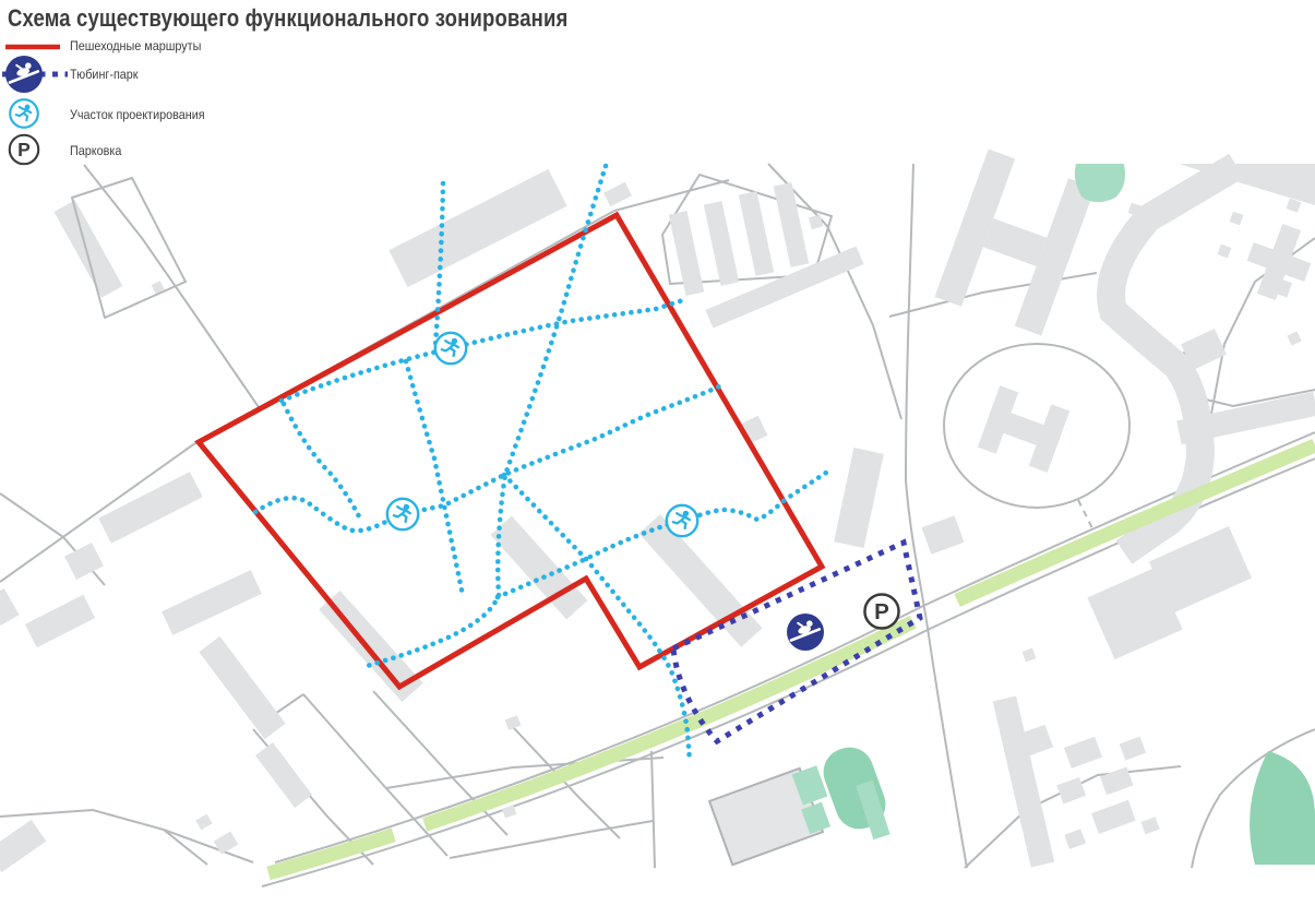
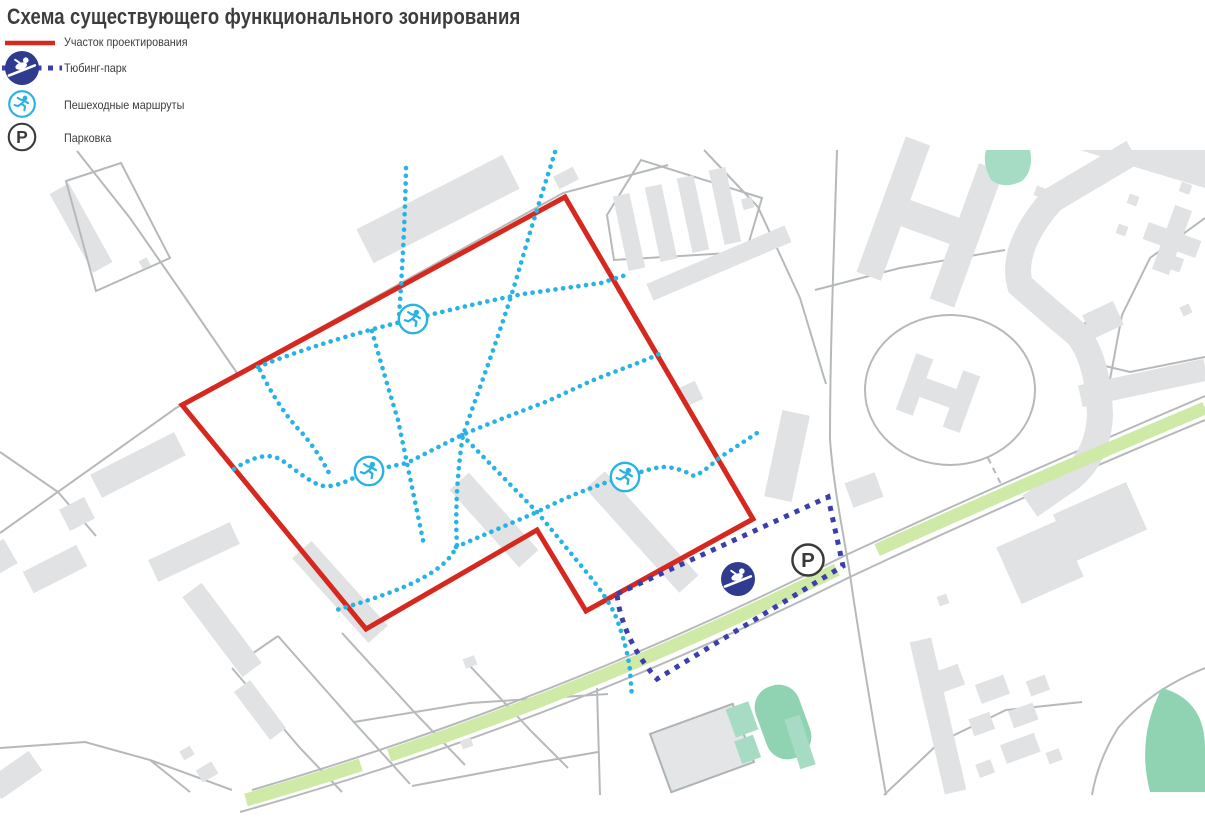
  Схема существующего функционального зонирования
- Пешеходные маршруты
+ Участок проектирования
  Тюбинг-парк
- Участок проектирования
+ Пешеходные маршруты
  Парковка
